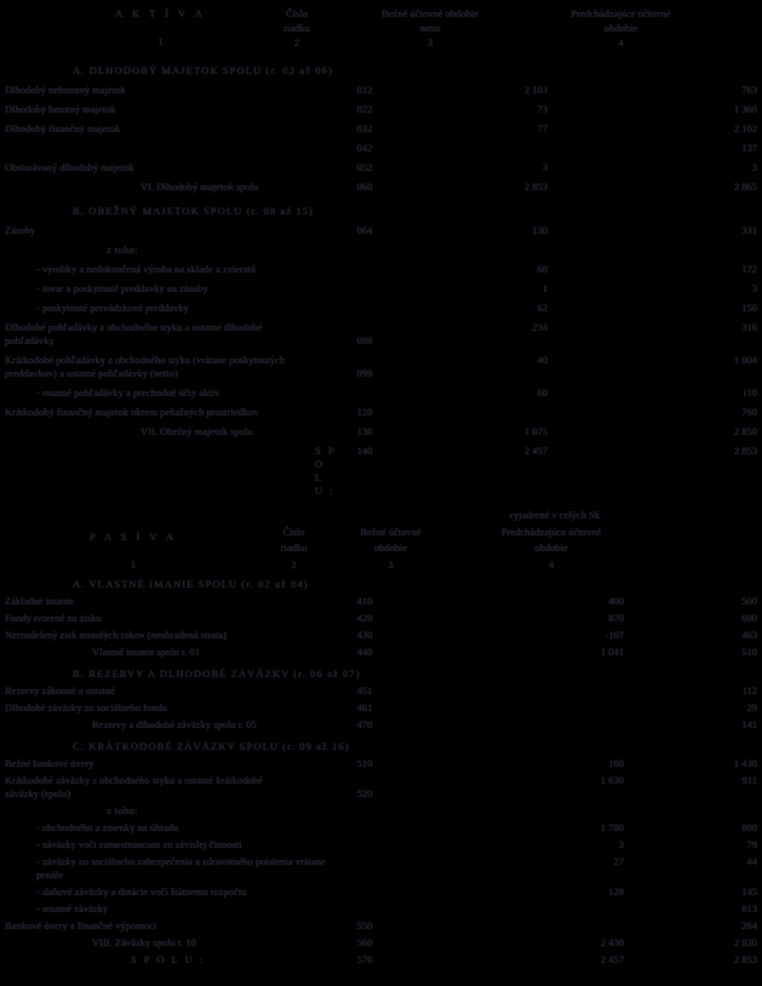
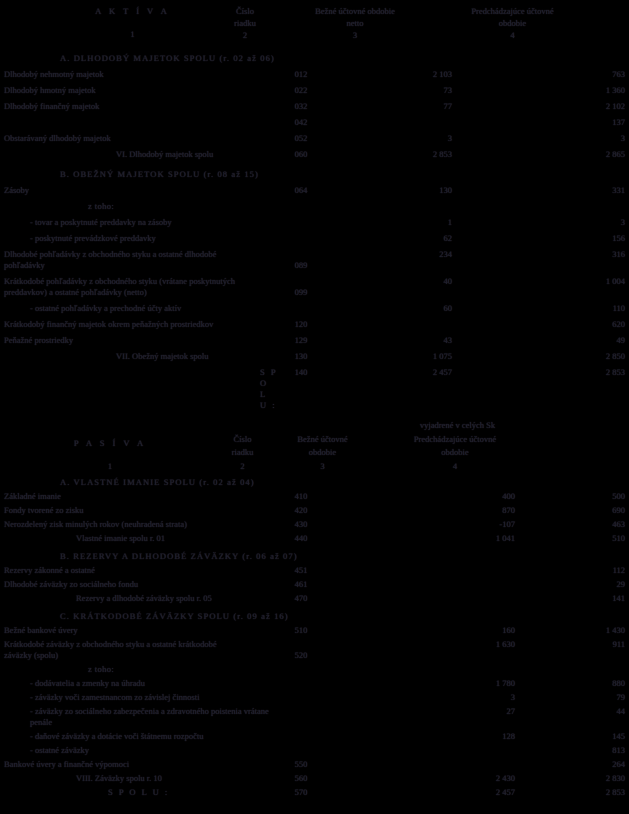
  A K T Í V A
  1
  Číslo
  riadku
  2
  Bežné účtovné obdobie
  netto
  3
  Predchádzajúce účtovné
  obdobie
  4
  A. DLHODOBÝ MAJETOK SPOLU (r. 02 až 06)
  Dlhodobý nehmotný majetok
  012
  2 103
  763
  Dlhodobý hmotný majetok
  022
  73
  1 360
  Dlhodobý finančný majetok
  032
  77
  2 102
  042
  137
  Obstarávaný dlhodobý majetok
  052
  3
  3
  VI. Dlhodobý majetok spolu
  060
  2 853
  2 865
  B. OBEŽNÝ MAJETOK SPOLU (r. 08 až 15)
  Zásoby
  064
  130
  331
  z toho:
- - výrobky a nedokončená výroba na sklade a zvieratá
- 68
- 172
  - tovar a poskytnuté preddavky na zásoby
  1
  3
  - poskytnuté prevádzkové preddavky
  62
  156
  Dlhodobé pohľadávky z obchodného styku a ostatné dlhodobé
  pohľadávky
  089
  234
  316
  Krátkodobé pohľadávky z obchodného styku (vrátane poskytnutých
  preddavkov) a ostatné pohľadávky (netto)
  099
  40
  1 004
  - ostatné pohľadávky a prechodné účty aktív
  60
  110
  Krátkodobý finančný majetok okrem peňažných prostriedkov
  120
- 760
+ 620
+ Peňažné prostriedky
+ 129
+ 43
+ 49
  VII. Obežný majetok spolu
  130
  1 075
  2 850
  S P O L U :
  140
  2 457
  2 853
  vyjadrené v celých Sk
  P A S Í V A
  1
  Číslo
  riadku
  2
  Bežné účtovné
  obdobie
  3
  Predchádzajúce účtovné
  obdobie
  4
  A. VLASTNÉ IMANIE SPOLU (r. 02 až 04)
  Základné imanie
  410
  400
  500
  Fondy tvorené zo zisku
  420
  870
  690
  Nerozdelený zisk minulých rokov (neuhradená strata)
  430
  -107
  463
  Vlastné imanie spolu r. 01
  440
  1 041
  510
  B. REZERVY A DLHODOBÉ ZÁVÄZKY (r. 06 až 07)
  Rezervy zákonné a ostatné
  451
  112
  Dlhodobé záväzky zo sociálneho fondu
  461
  29
  Rezervy a dlhodobé záväzky spolu r. 05
  470
  141
  C. KRÁTKODOBÉ ZÁVÄZKY SPOLU (r. 09 až 16)
  Bežné bankové úvery
  510
  160
  1 430
  Krátkodobé záväzky z obchodného styku a ostatné krátkodobé
  záväzky (spolu)
  520
  1 630
  911
  z toho:
- - obchodného a zmenky na úhradu
+ - dodávatelia a zmenky na úhradu
  1 780
  880
  - záväzky voči zamestnancom zo závislej činnosti
  3
  79
  - záväzky zo sociálneho zabezpečenia a zdravotného poistenia vrátane
  penále
  27
  44
  - daňové záväzky a dotácie voči štátnemu rozpočtu
  128
  145
  - ostatné záväzky
  813
  Bankové úvery a finančné výpomoci
  550
  264
  VIII. Záväzky spolu r. 10
  560
  2 430
  2 830
  S P O L U :
  570
  2 457
  2 853
